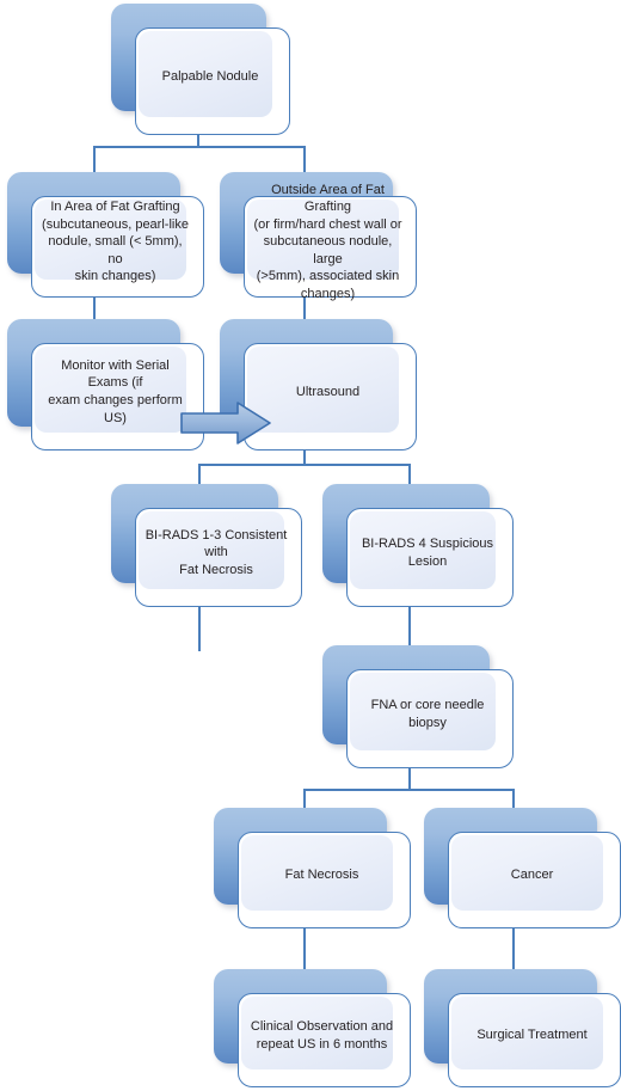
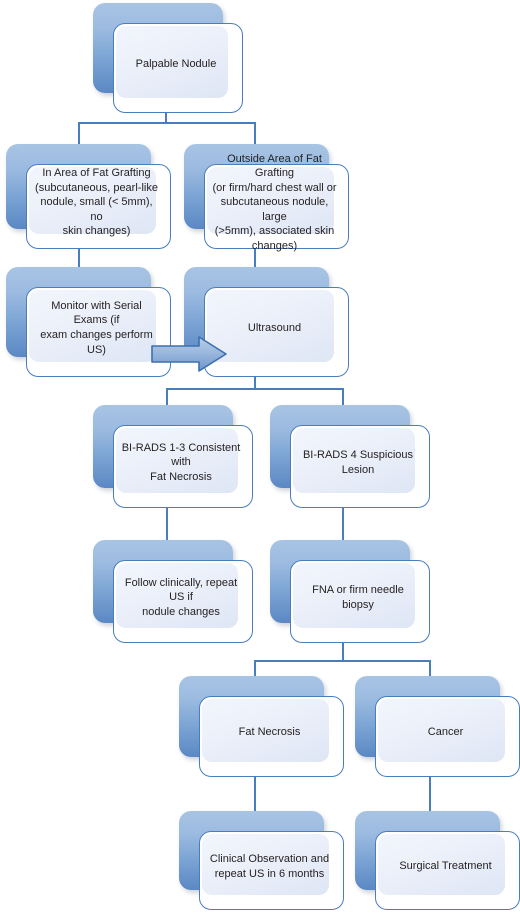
  Palpable Nodule
  In Area of Fat Grafting
  (subcutaneous, pearl-like
  nodule, small (< 5mm), no
  skin changes)
  Outside Area of Fat Grafting
  (or firm/hard chest wall or
  subcutaneous nodule, large
  (>5mm), associated skin
  changes)
  Monitor with Serial Exams (if
  exam changes perform US)
  Ultrasound
  BI-RADS 1-3 Consistent with
  Fat Necrosis
  BI-RADS 4 Suspicious Lesion
+ Follow clinically, repeat US if
+ nodule changes
- FNA or core needle biopsy
+ FNA or firm needle biopsy
  Fat Necrosis
  Cancer
  Clinical Observation and
  repeat US in 6 months
  Surgical Treatment
